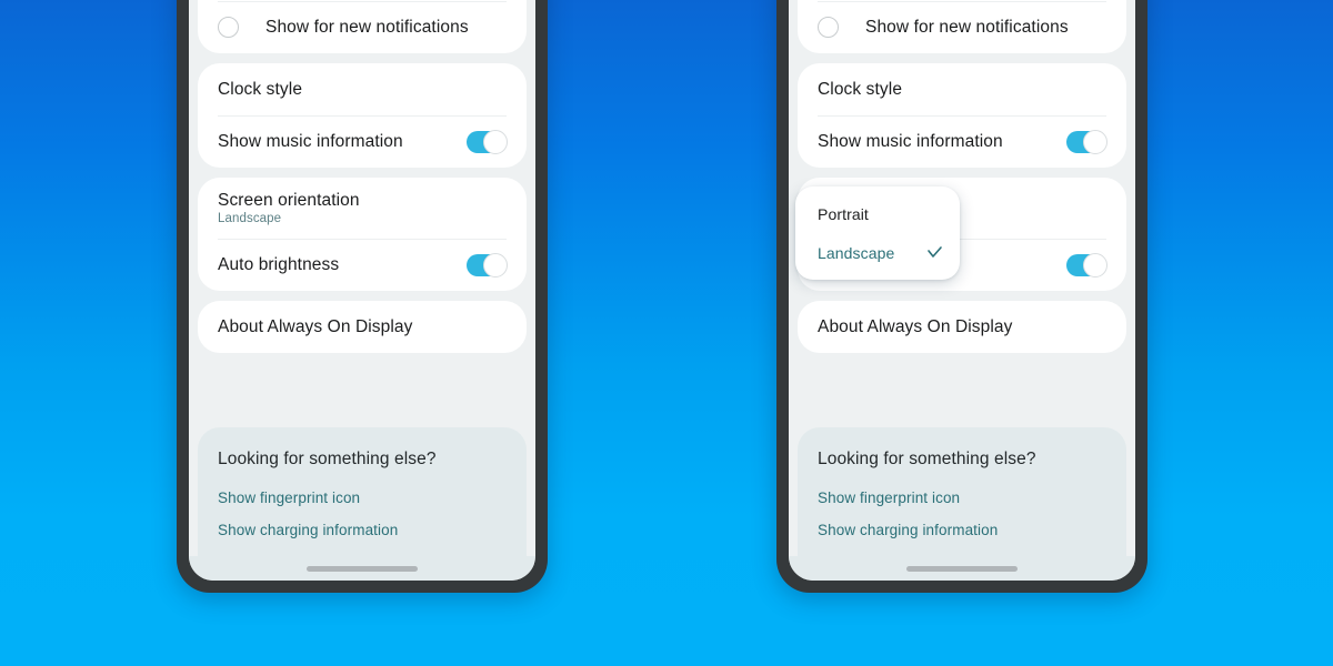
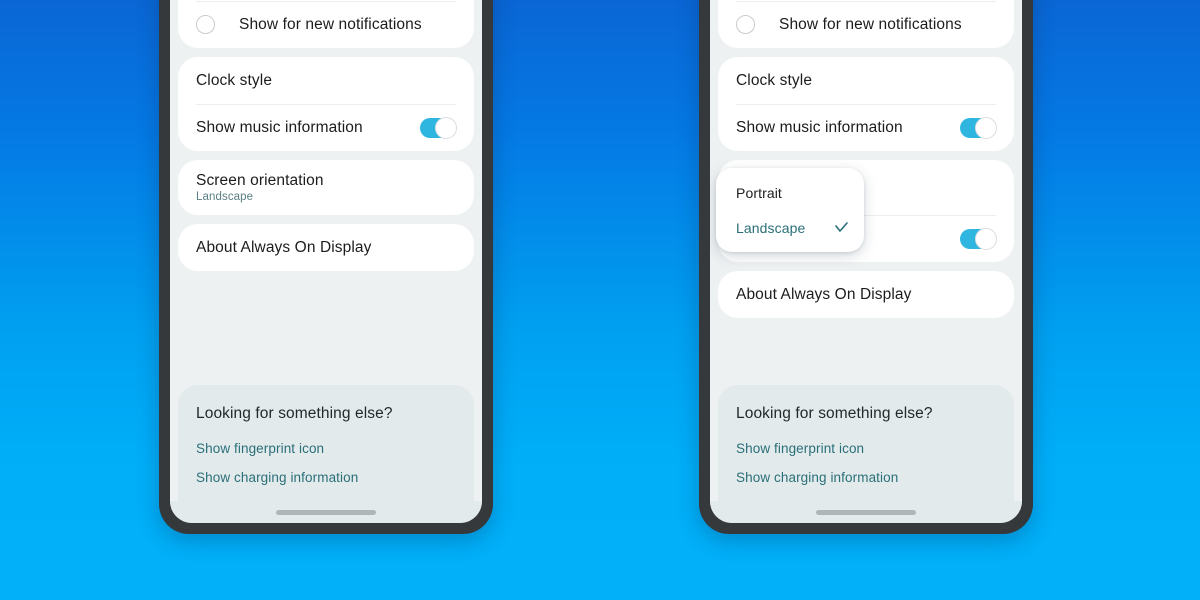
  Show for new notifications
  Clock style
  Show music information
  Screen orientation
  Landscape
- Auto brightness
  About Always On Display
  Looking for something else?
  Show fingerprint icon
  Show charging information
  Show for new notifications
  Clock style
  Show music information
  About Always On Display
  Portrait
  Landscape
  Looking for something else?
  Show fingerprint icon
  Show charging information
